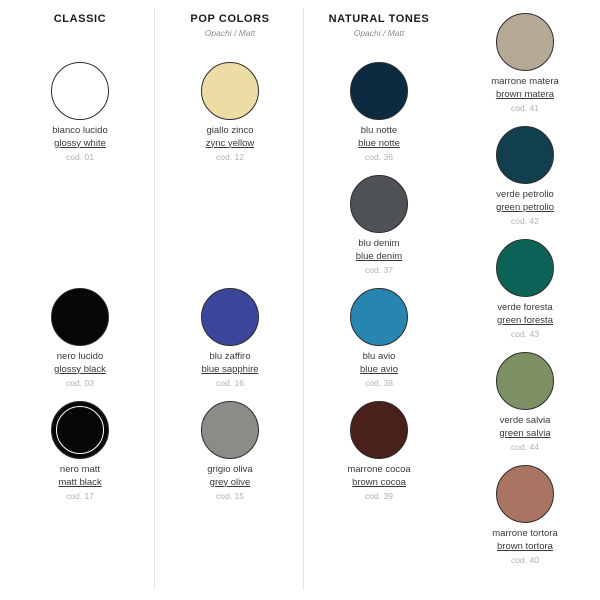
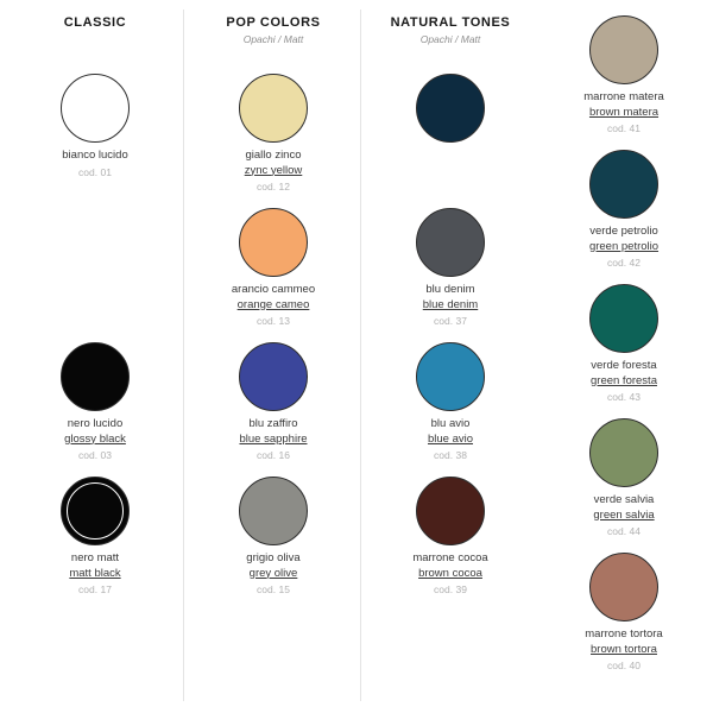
  CLASSIC
  bianco lucido
- glossy white
  cod. 01
  nero lucido
  glossy black
  cod. 03
  nero matt
  matt black
  cod. 17
  POP COLORS
  Opachi / Matt
  giallo zinco
  zync yellow
  cod. 12
+ arancio cammeo
+ orange cameo
+ cod. 13
  blu zaffiro
  blue sapphire
  cod. 16
  grigio oliva
  grey olive
  cod. 15
  NATURAL TONES
  Opachi / Matt
- blu notte
- blue notte
- cod. 36
  blu denim
  blue denim
  cod. 37
  blu avio
  blue avio
  cod. 38
  marrone cocoa
  brown cocoa
  cod. 39
  marrone matera
  brown matera
  cod. 41
  verde petrolio
  green petrolio
  cod. 42
  verde foresta
  green foresta
  cod. 43
  verde salvia
  green salvia
  cod. 44
  marrone tortora
  brown tortora
  cod. 40
